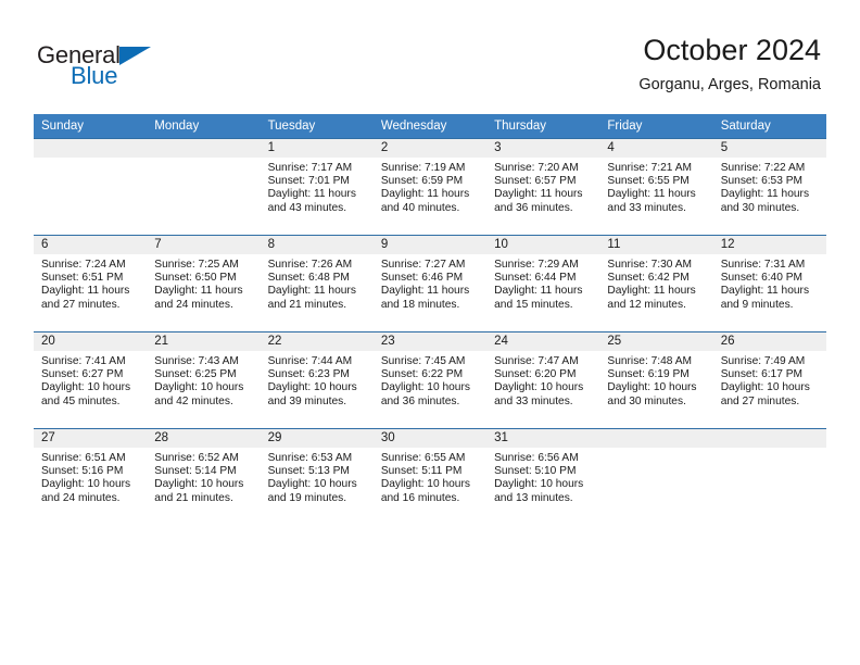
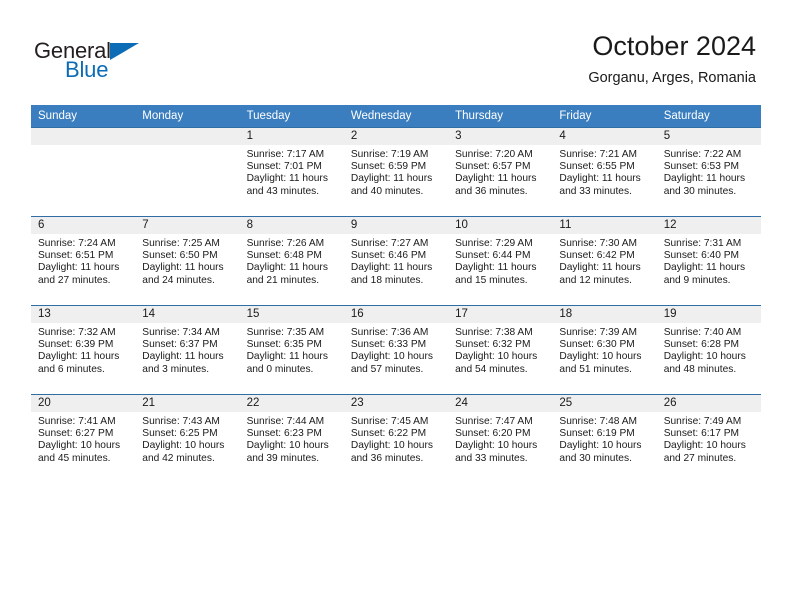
  General
  Blue
  October 2024
  Gorganu, Arges, Romania
  Sunday	Monday	Tuesday	Wednesday	Thursday	Friday	Saturday
  		1Sunrise: 7:17 AMSunset: 7:01 PMDaylight: 11 hoursand 43 minutes.	2Sunrise: 7:19 AMSunset: 6:59 PMDaylight: 11 hoursand 40 minutes.	3Sunrise: 7:20 AMSunset: 6:57 PMDaylight: 11 hoursand 36 minutes.	4Sunrise: 7:21 AMSunset: 6:55 PMDaylight: 11 hoursand 33 minutes.	5Sunrise: 7:22 AMSunset: 6:53 PMDaylight: 11 hoursand 30 minutes.
  6Sunrise: 7:24 AMSunset: 6:51 PMDaylight: 11 hoursand 27 minutes.	7Sunrise: 7:25 AMSunset: 6:50 PMDaylight: 11 hoursand 24 minutes.	8Sunrise: 7:26 AMSunset: 6:48 PMDaylight: 11 hoursand 21 minutes.	9Sunrise: 7:27 AMSunset: 6:46 PMDaylight: 11 hoursand 18 minutes.	10Sunrise: 7:29 AMSunset: 6:44 PMDaylight: 11 hoursand 15 minutes.	11Sunrise: 7:30 AMSunset: 6:42 PMDaylight: 11 hoursand 12 minutes.	12Sunrise: 7:31 AMSunset: 6:40 PMDaylight: 11 hoursand 9 minutes.
+ 13Sunrise: 7:32 AMSunset: 6:39 PMDaylight: 11 hoursand 6 minutes.	14Sunrise: 7:34 AMSunset: 6:37 PMDaylight: 11 hoursand 3 minutes.	15Sunrise: 7:35 AMSunset: 6:35 PMDaylight: 11 hoursand 0 minutes.	16Sunrise: 7:36 AMSunset: 6:33 PMDaylight: 10 hoursand 57 minutes.	17Sunrise: 7:38 AMSunset: 6:32 PMDaylight: 10 hoursand 54 minutes.	18Sunrise: 7:39 AMSunset: 6:30 PMDaylight: 10 hoursand 51 minutes.	19Sunrise: 7:40 AMSunset: 6:28 PMDaylight: 10 hoursand 48 minutes.
  20Sunrise: 7:41 AMSunset: 6:27 PMDaylight: 10 hoursand 45 minutes.	21Sunrise: 7:43 AMSunset: 6:25 PMDaylight: 10 hoursand 42 minutes.	22Sunrise: 7:44 AMSunset: 6:23 PMDaylight: 10 hoursand 39 minutes.	23Sunrise: 7:45 AMSunset: 6:22 PMDaylight: 10 hoursand 36 minutes.	24Sunrise: 7:47 AMSunset: 6:20 PMDaylight: 10 hoursand 33 minutes.	25Sunrise: 7:48 AMSunset: 6:19 PMDaylight: 10 hoursand 30 minutes.	26Sunrise: 7:49 AMSunset: 6:17 PMDaylight: 10 hoursand 27 minutes.
- 27Sunrise: 6:51 AMSunset: 5:16 PMDaylight: 10 hoursand 24 minutes.	28Sunrise: 6:52 AMSunset: 5:14 PMDaylight: 10 hoursand 21 minutes.	29Sunrise: 6:53 AMSunset: 5:13 PMDaylight: 10 hoursand 19 minutes.	30Sunrise: 6:55 AMSunset: 5:11 PMDaylight: 10 hoursand 16 minutes.	31Sunrise: 6:56 AMSunset: 5:10 PMDaylight: 10 hoursand 13 minutes.
